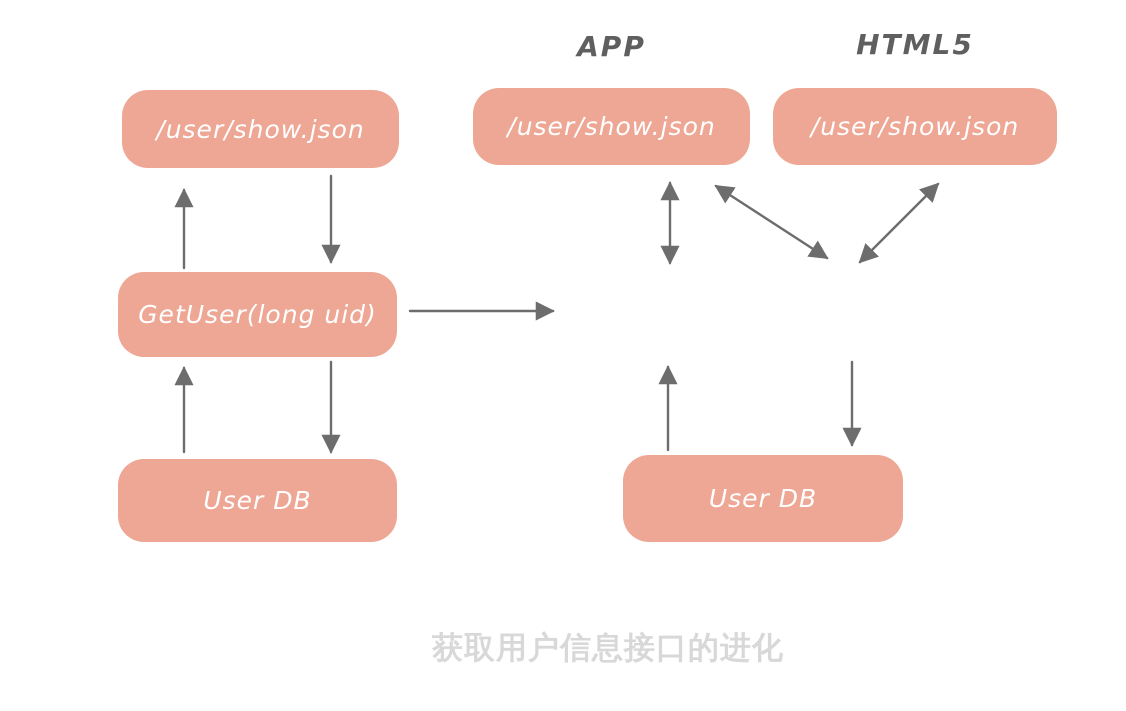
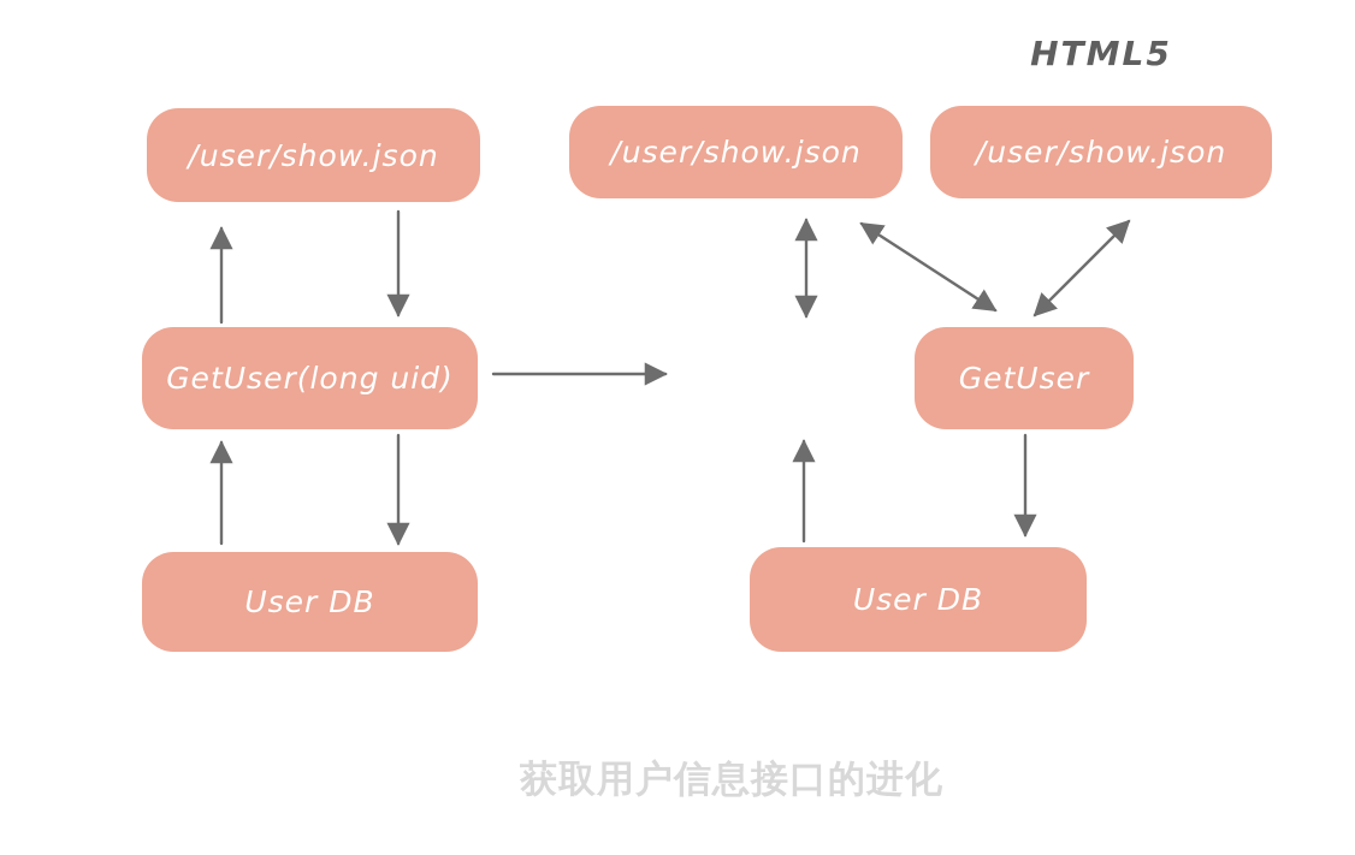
- APP
  HTML5
  /user/show.json
  GetUser(long uid)
  User DB
  /user/show.json
  /user/show.json
+ GetUser
  User DB
  获取用户信息接口的进化
